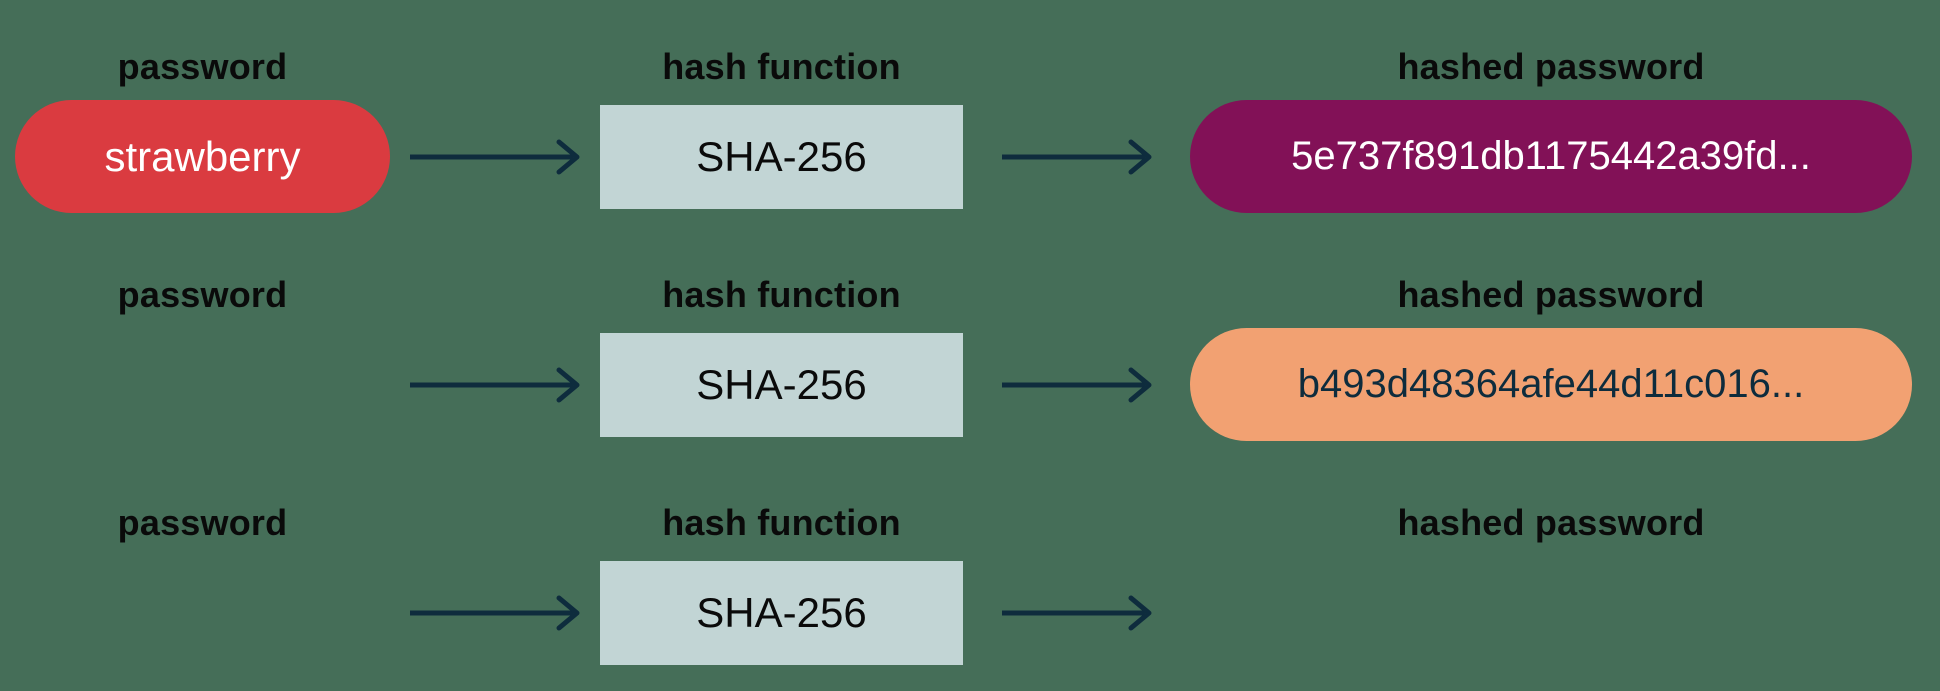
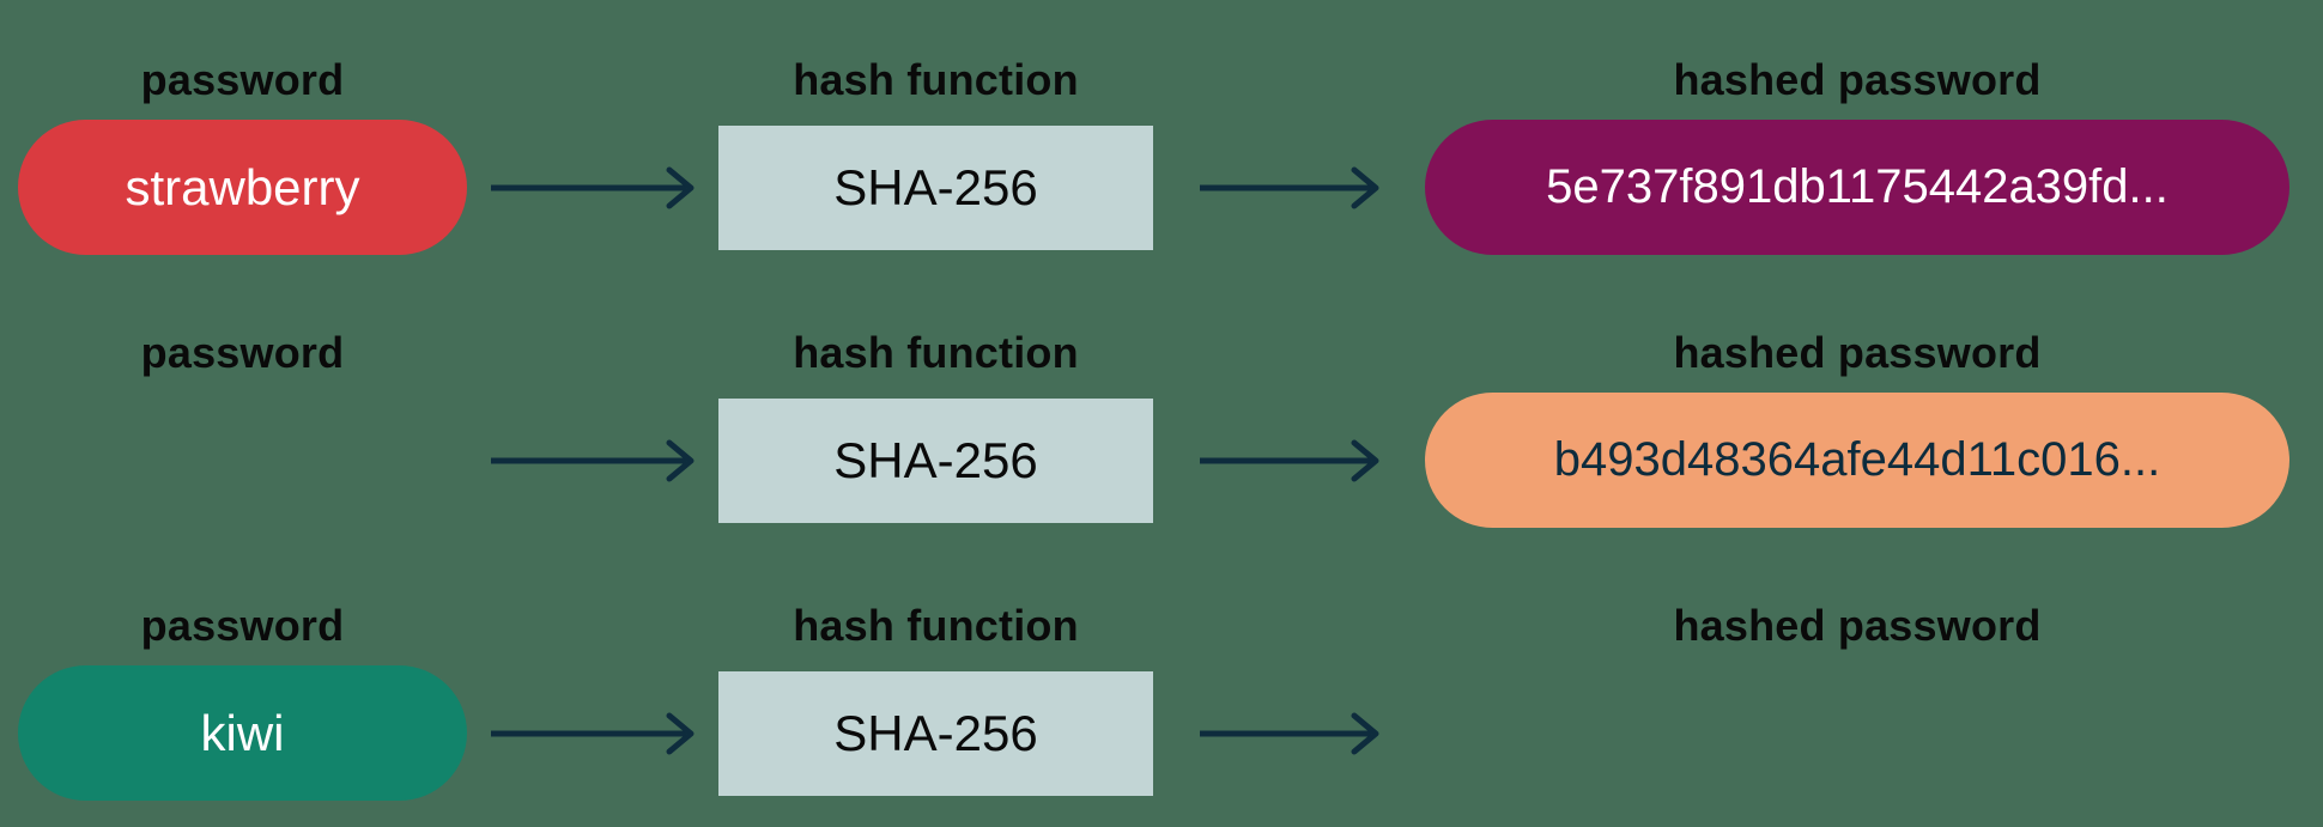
  password
  strawberry
  hash function
  SHA-256
  hashed password
  5e737f891db1175442a39fd...
  password
  hash function
  SHA-256
  hashed password
  b493d48364afe44d11c016...
  password
+ kiwi
  hash function
  SHA-256
  hashed password
